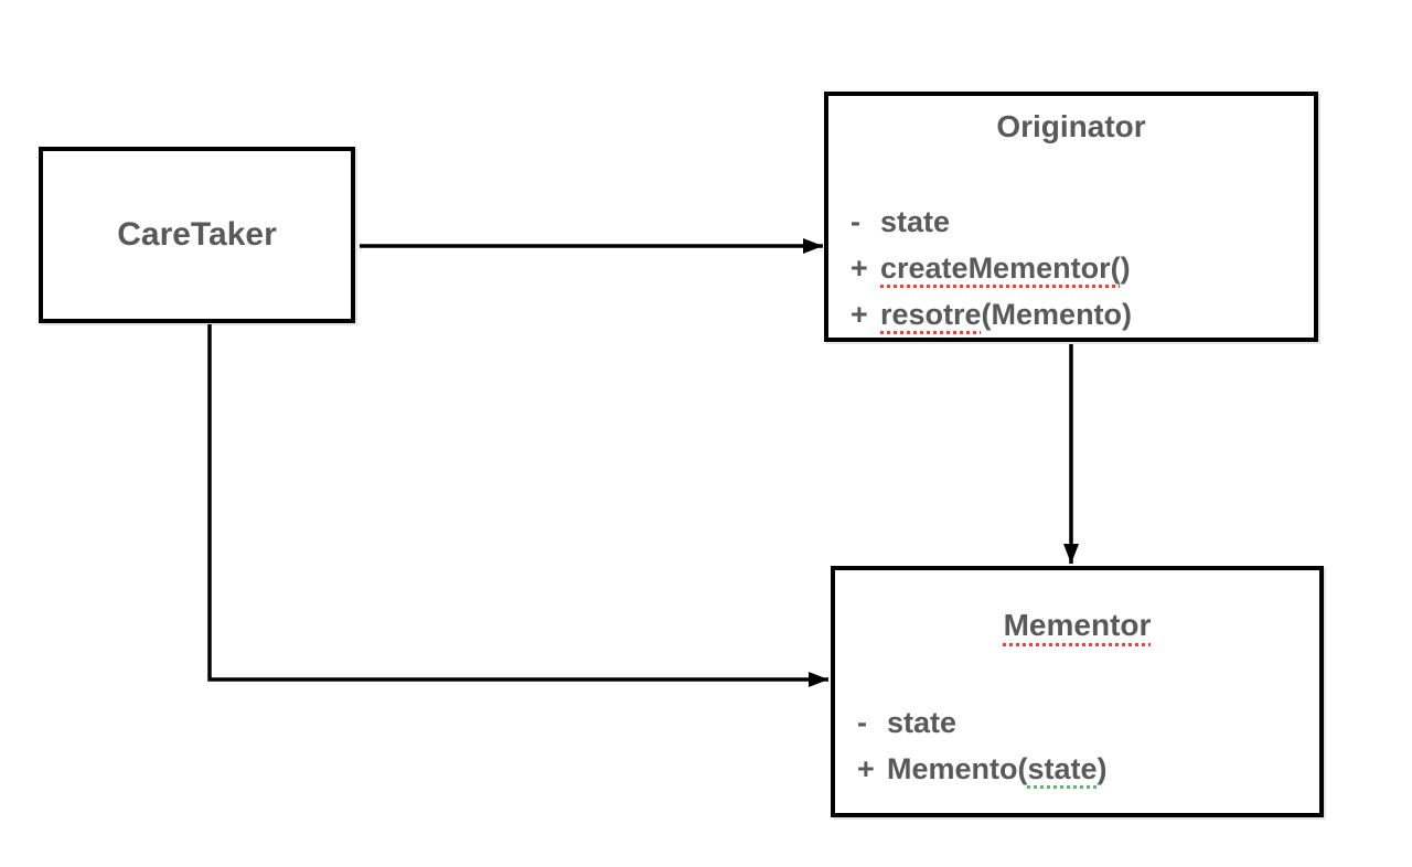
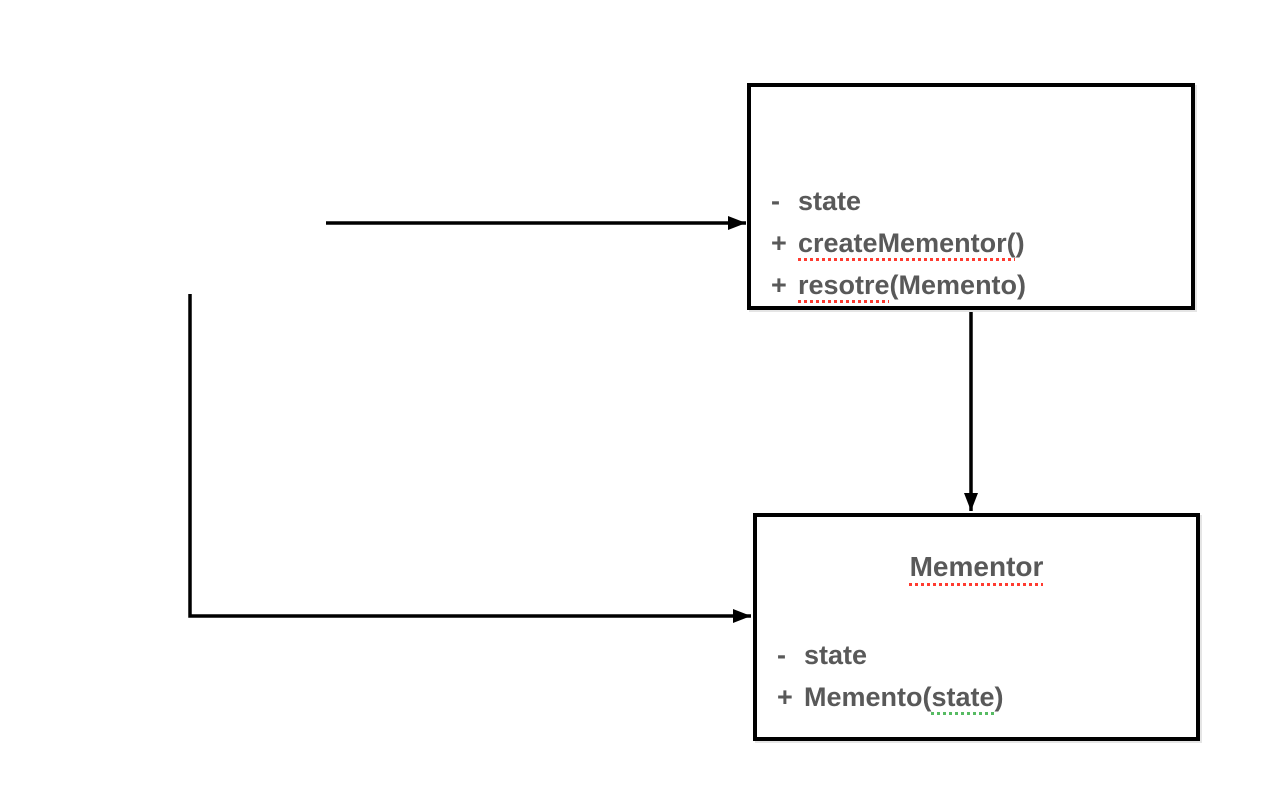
- CareTaker
- Originator
  -
  state
  +
  createMementor()
  +
  resotre(Memento)
  Mementor
  -
  state
  +
  Memento(state)
